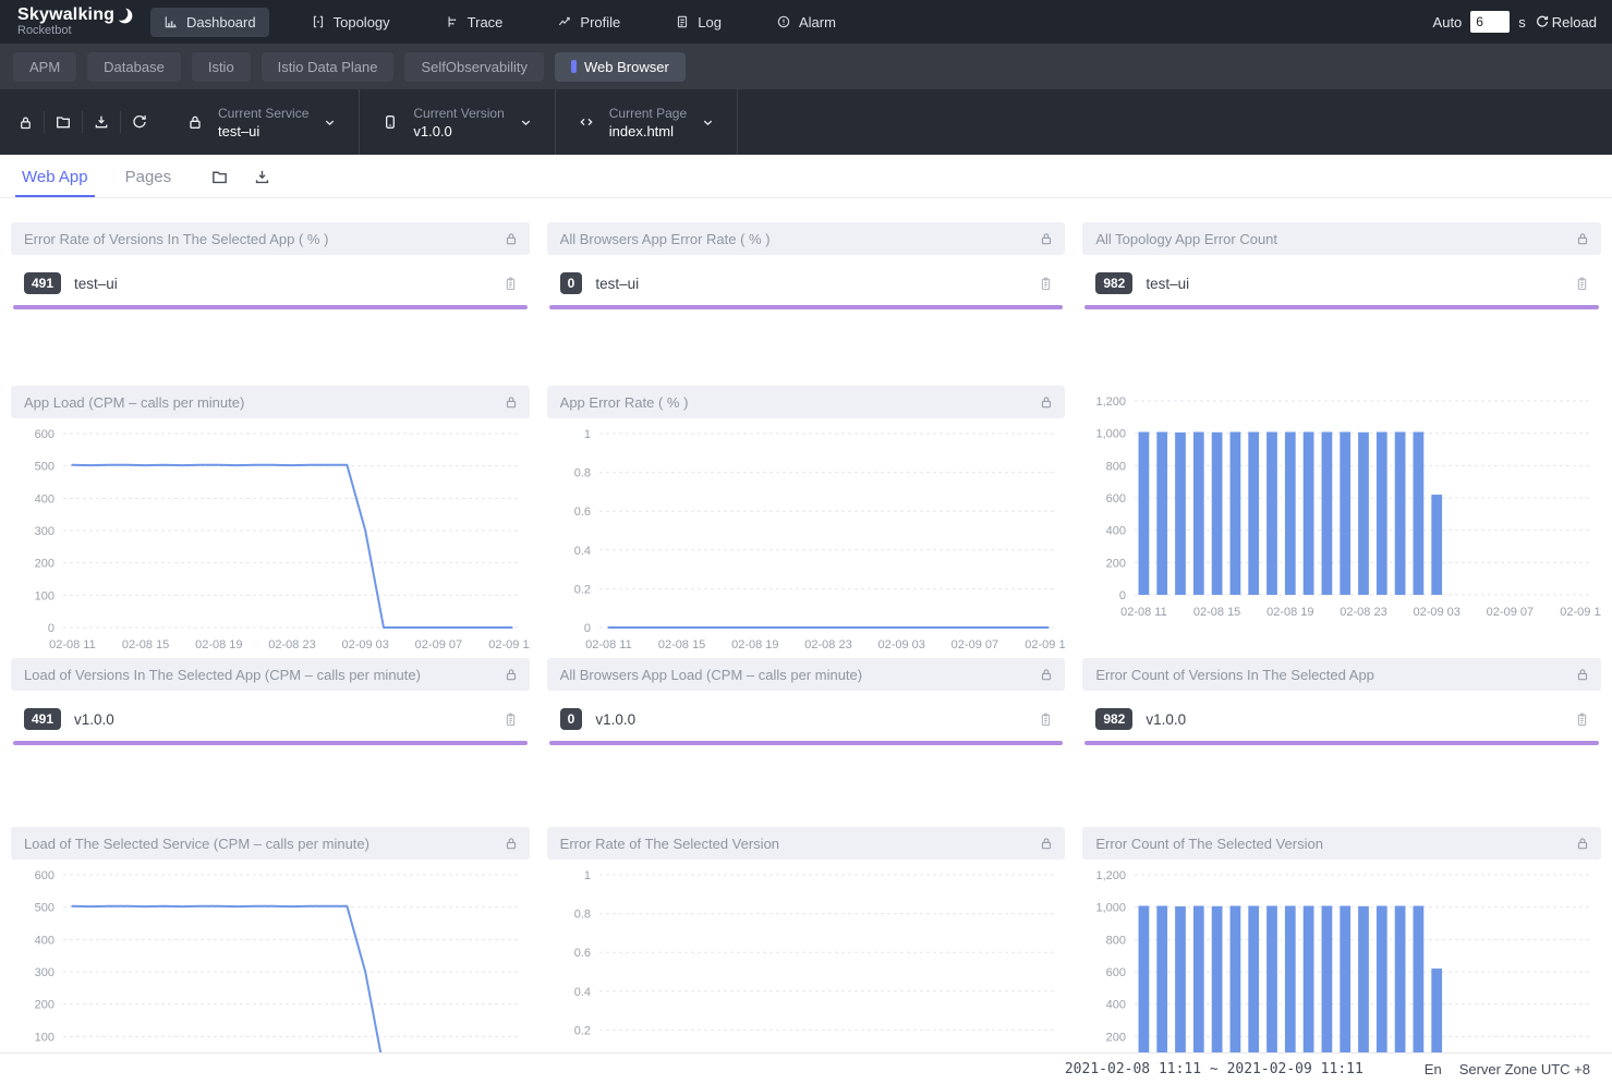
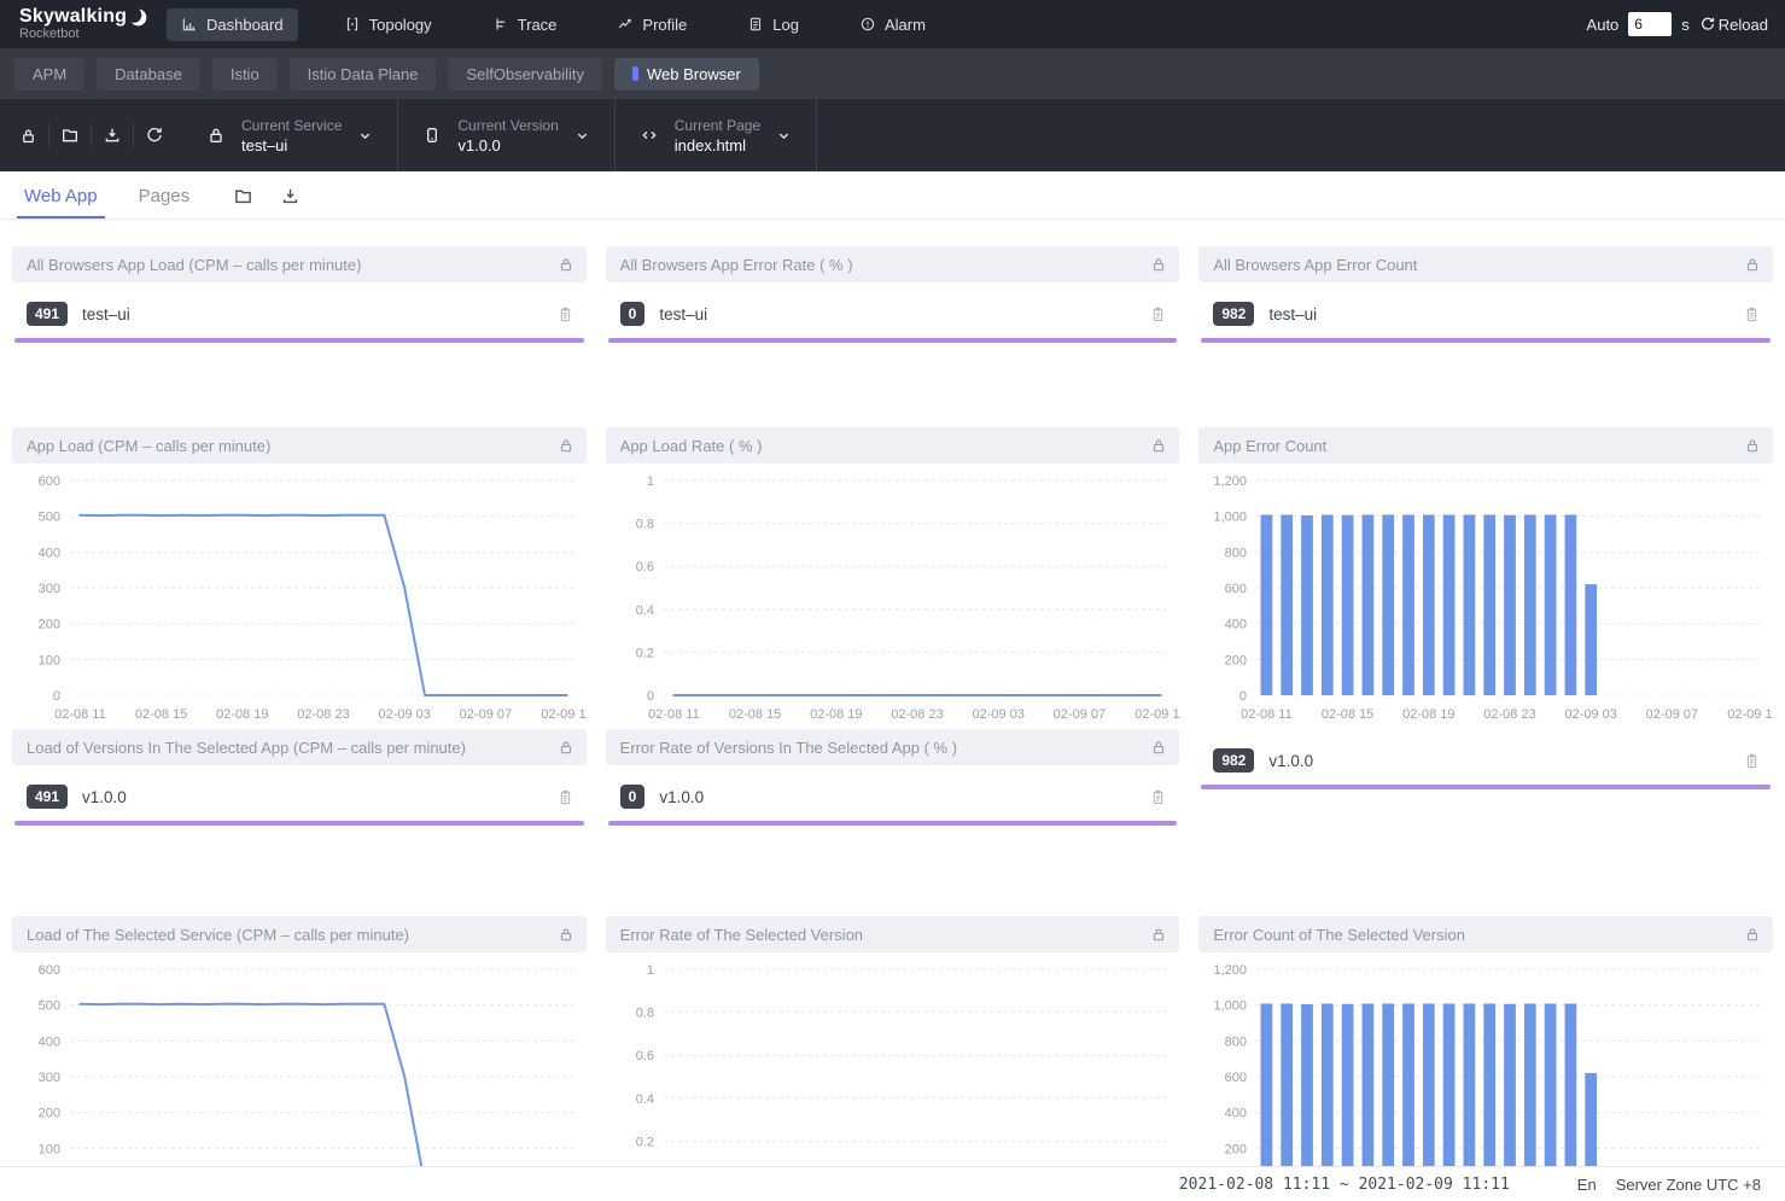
  Skywalking
  Rocketbot
  Dashboard
  Topology
  Trace
  Profile
  Log
  Alarm
  Auto
  6
  s
  Reload
  APM
  Database
  Istio
  Istio Data Plane
  SelfObservability
  Web Browser
  Current Service
  test–ui
  Current Version
  v1.0.0
  Current Page
  index.html
  Web App
  Pages
- Error Rate of Versions In The Selected App ( % )
+ All Browsers App Load (CPM – calls per minute)
  491
  test–ui
  All Browsers App Error Rate ( % )
  0
  test–ui
- All Topology App Error Count
+ All Browsers App Error Count
  982
  test–ui
  App Load (CPM – calls per minute)
  600
  500
  400
  300
  200
  100
  0
  02-08 11
  02-08 15
  02-08 19
  02-08 23
  02-09 03
  02-09 07
  02-09 1
- App Error Rate ( % )
+ App Load Rate ( % )
  1
  0.8
  0.6
  0.4
  0.2
  0
  02-08 11
  02-08 15
  02-08 19
  02-08 23
  02-09 03
  02-09 07
  02-09 1
+ App Error Count
  1,200
  1,000
  800
  600
  400
  200
  0
  02-08 11
  02-08 15
  02-08 19
  02-08 23
  02-09 03
  02-09 07
  02-09 1
  Load of Versions In The Selected App (CPM – calls per minute)
  491
  v1.0.0
- All Browsers App Load (CPM – calls per minute)
+ Error Rate of Versions In The Selected App ( % )
  0
  v1.0.0
- Error Count of Versions In The Selected App
  982
  v1.0.0
  Load of The Selected Service (CPM – calls per minute)
  600
  500
  400
  300
  200
  100
  Error Rate of The Selected Version
  1
  0.8
  0.6
  0.4
  0.2
  Error Count of The Selected Version
  1,200
  1,000
  800
  600
  400
  200
  2021-02-08 11:11 ~ 2021-02-09 11:11
  En
  Server Zone UTC +8
